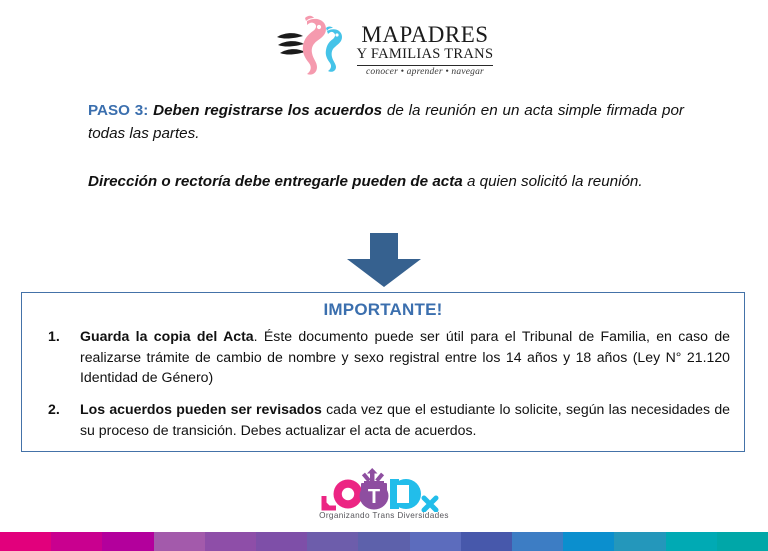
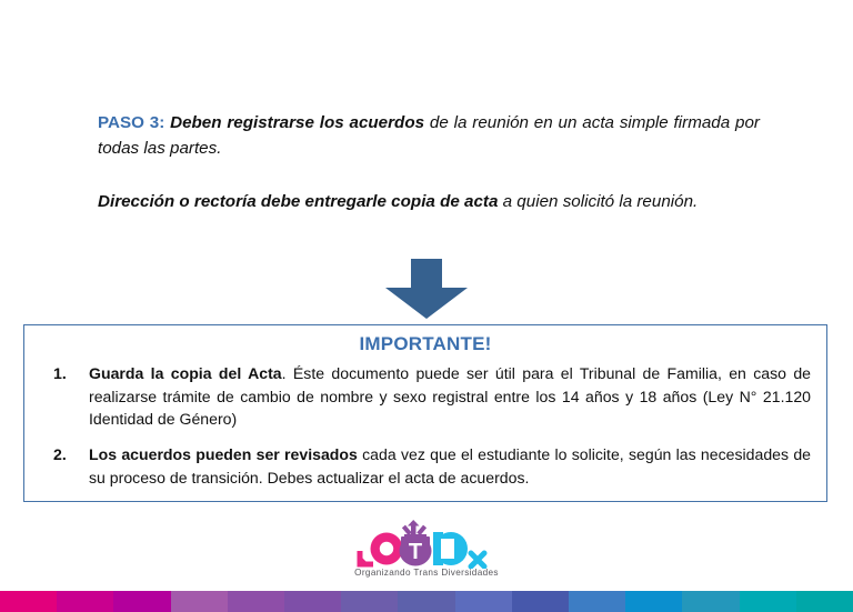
- MAPADRES
- Y FAMILIAS TRANS
- conocer • aprender • navegar
  PASO 3: Deben registrarse los acuerdos de la reunión en un acta simple firmada por todas las partes.
- Dirección o rectoría debe entregarle pueden de acta a quien solicitó la reunión.
+ Dirección o rectoría debe entregarle copia de acta a quien solicitó la reunión.
  IMPORTANTE!
  1.
  Guarda la copia del Acta. Éste documento puede ser útil para el Tribunal de Familia, en caso de realizarse trámite de cambio de nombre y sexo registral entre los 14 años y 18 años (Ley N° 21.120 Identidad de Género)
  2.
  Los acuerdos pueden ser revisados cada vez que el estudiante lo solicite, según las necesidades de su proceso de transición. Debes actualizar el acta de acuerdos.
  T
  Organizando Trans Diversidades
